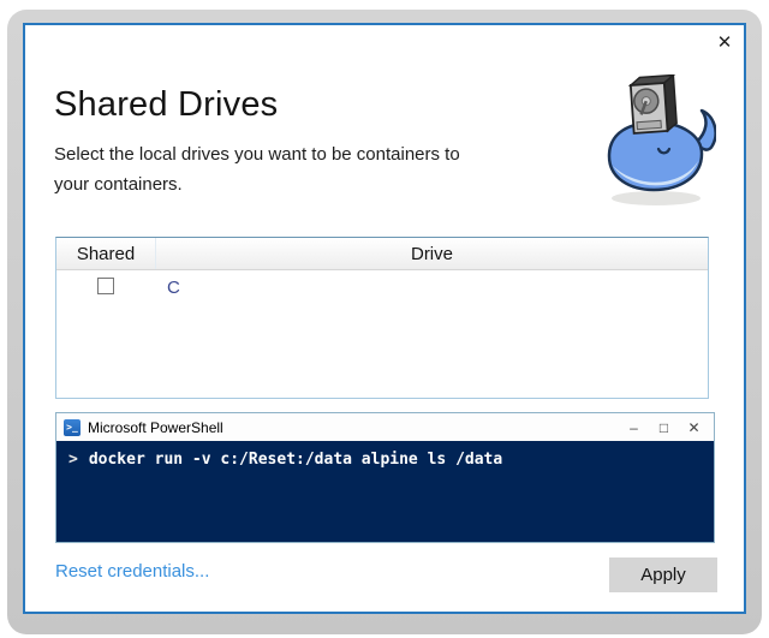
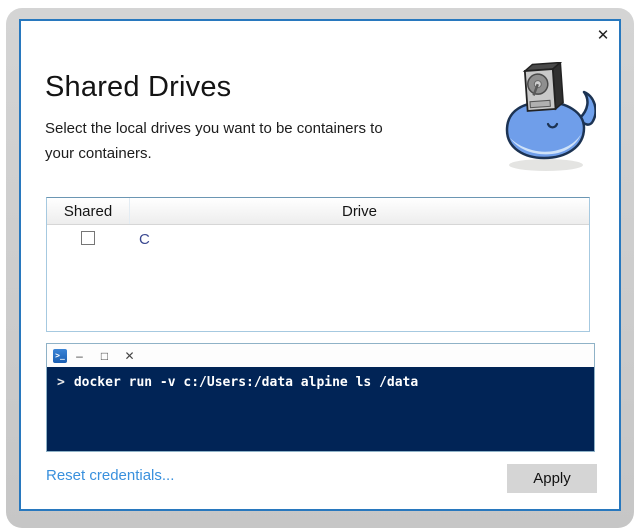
  ✕
  Shared Drives
  Select the local drives you want to be containers to
  your containers.
  Shared
  Drive
  C
  >_
- Microsoft PowerShell
  –
  □
  ✕
- > docker run -v c:/Reset:/data alpine ls /data
+ > docker run -v c:/Users:/data alpine ls /data
  Reset credentials...
  Apply
